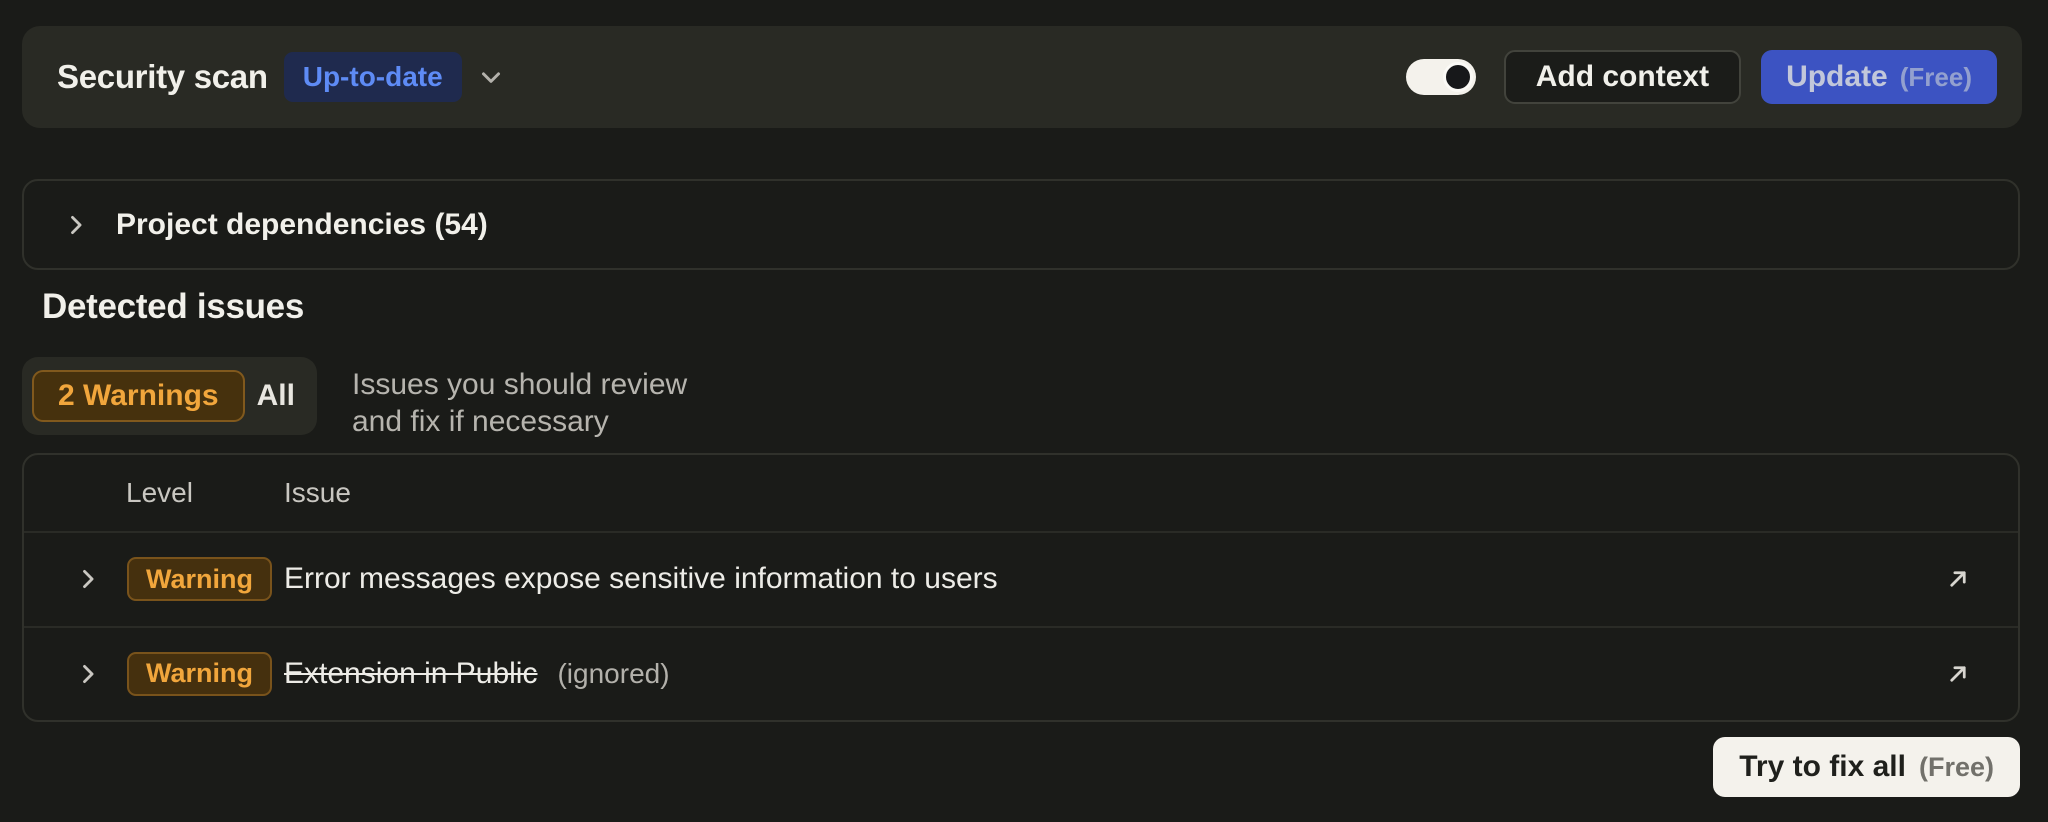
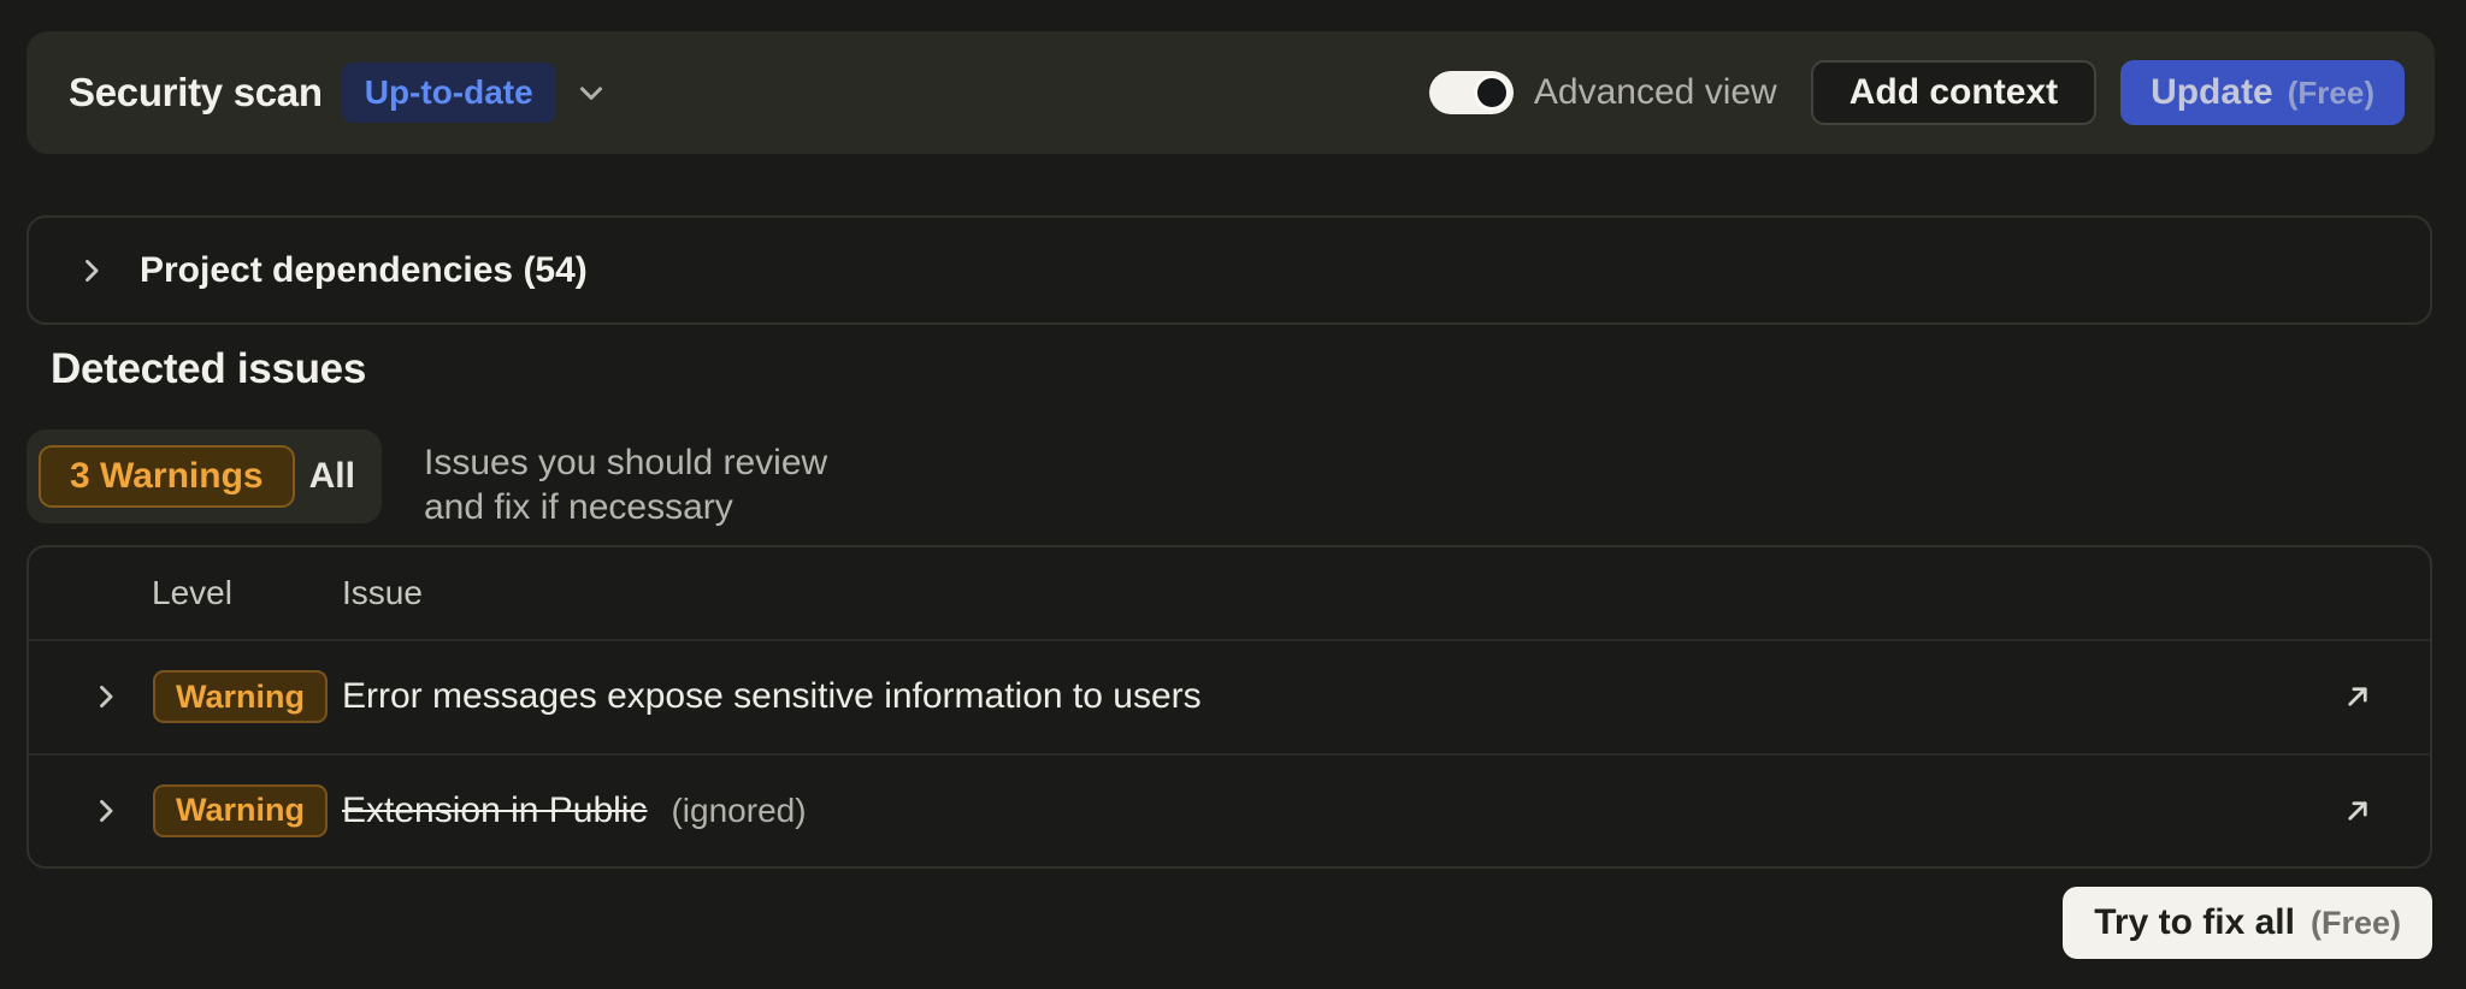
  Security scan
  Up-to-date
+ Advanced view
  Add context
  Update
  (Free)
  Project dependencies (54)
  Detected issues
- 2 Warnings
+ 3 Warnings
  All
  Issues you should review
  and fix if necessary
  Level
  Issue
  Warning
  Error messages expose sensitive information to users
  Warning
  Extension in Public
  (ignored)
  Try to fix all
  (Free)
